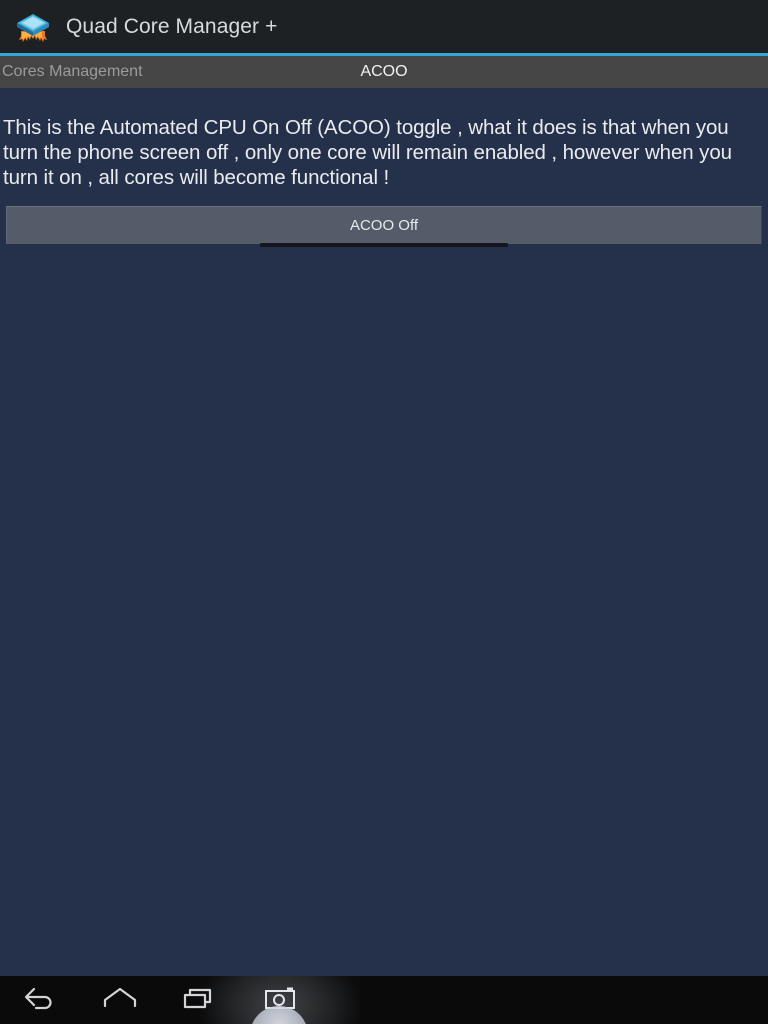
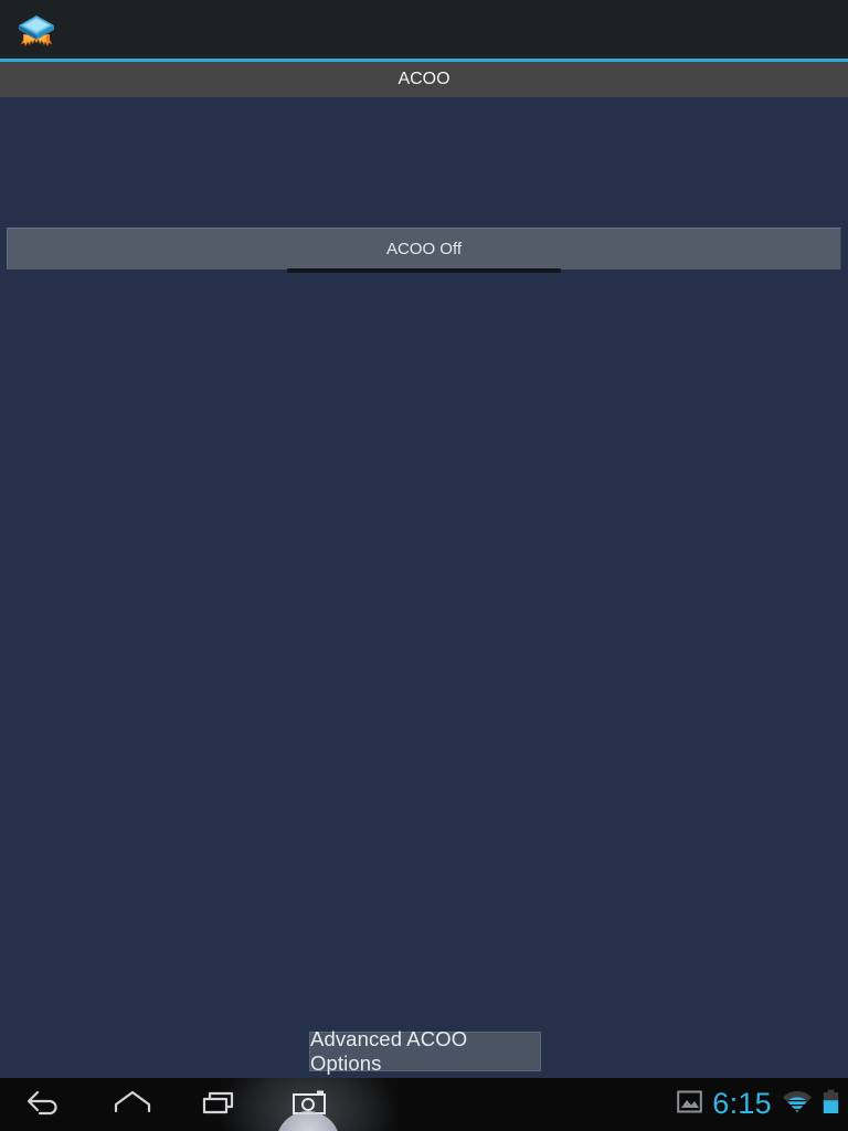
- Quad Core Manager +
- Cores Management
  ACOO
- This is the Automated CPU On Off (ACOO) toggle , what it does is that when you turn the phone screen off , only one core will remain enabled , however when you turn it on , all cores will become functional !
  ACOO Off
+ Advanced ACOO Options
+ 6:15
